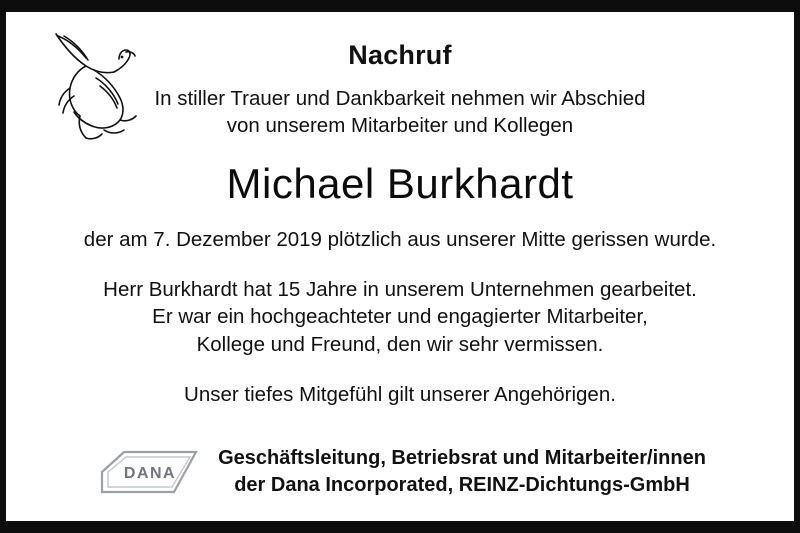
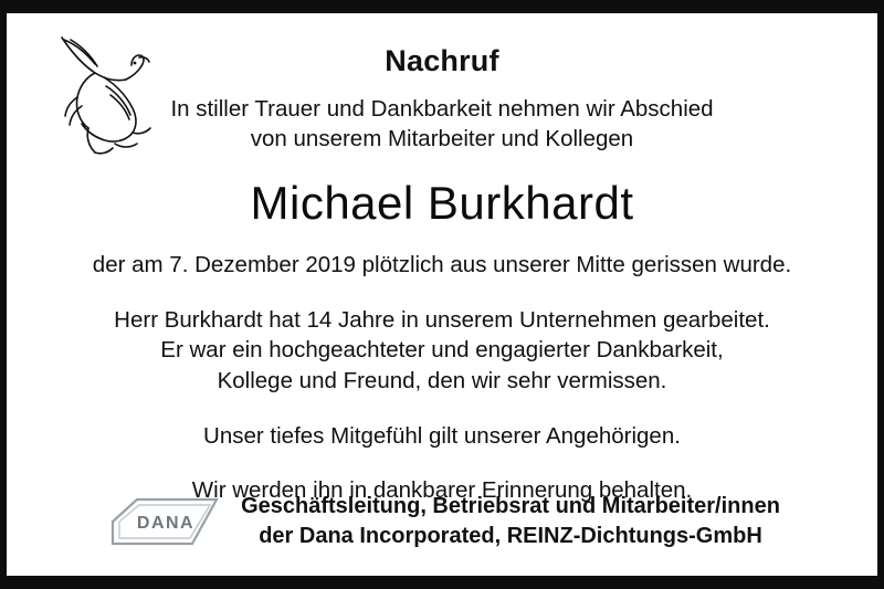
  Nachruf
  In stiller Trauer und Dankbarkeit nehmen wir Abschied
  von unserem Mitarbeiter und Kollegen
  Michael Burkhardt
  der am 7. Dezember 2019 plötzlich aus unserer Mitte gerissen wurde.
- Herr Burkhardt hat 15 Jahre in unserem Unternehmen gearbeitet.
+ Herr Burkhardt hat 14 Jahre in unserem Unternehmen gearbeitet.
- Er war ein hochgeachteter und engagierter Mitarbeiter,
+ Er war ein hochgeachteter und engagierter Dankbarkeit,
  Kollege und Freund, den wir sehr vermissen.
  Unser tiefes Mitgefühl gilt unserer Angehörigen.
+ Wir werden ihn in dankbarer Erinnerung behalten.
  DANA
  Geschäftsleitung, Betriebsrat und Mitarbeiter/innen
  der Dana Incorporated, REINZ-Dichtungs-GmbH
